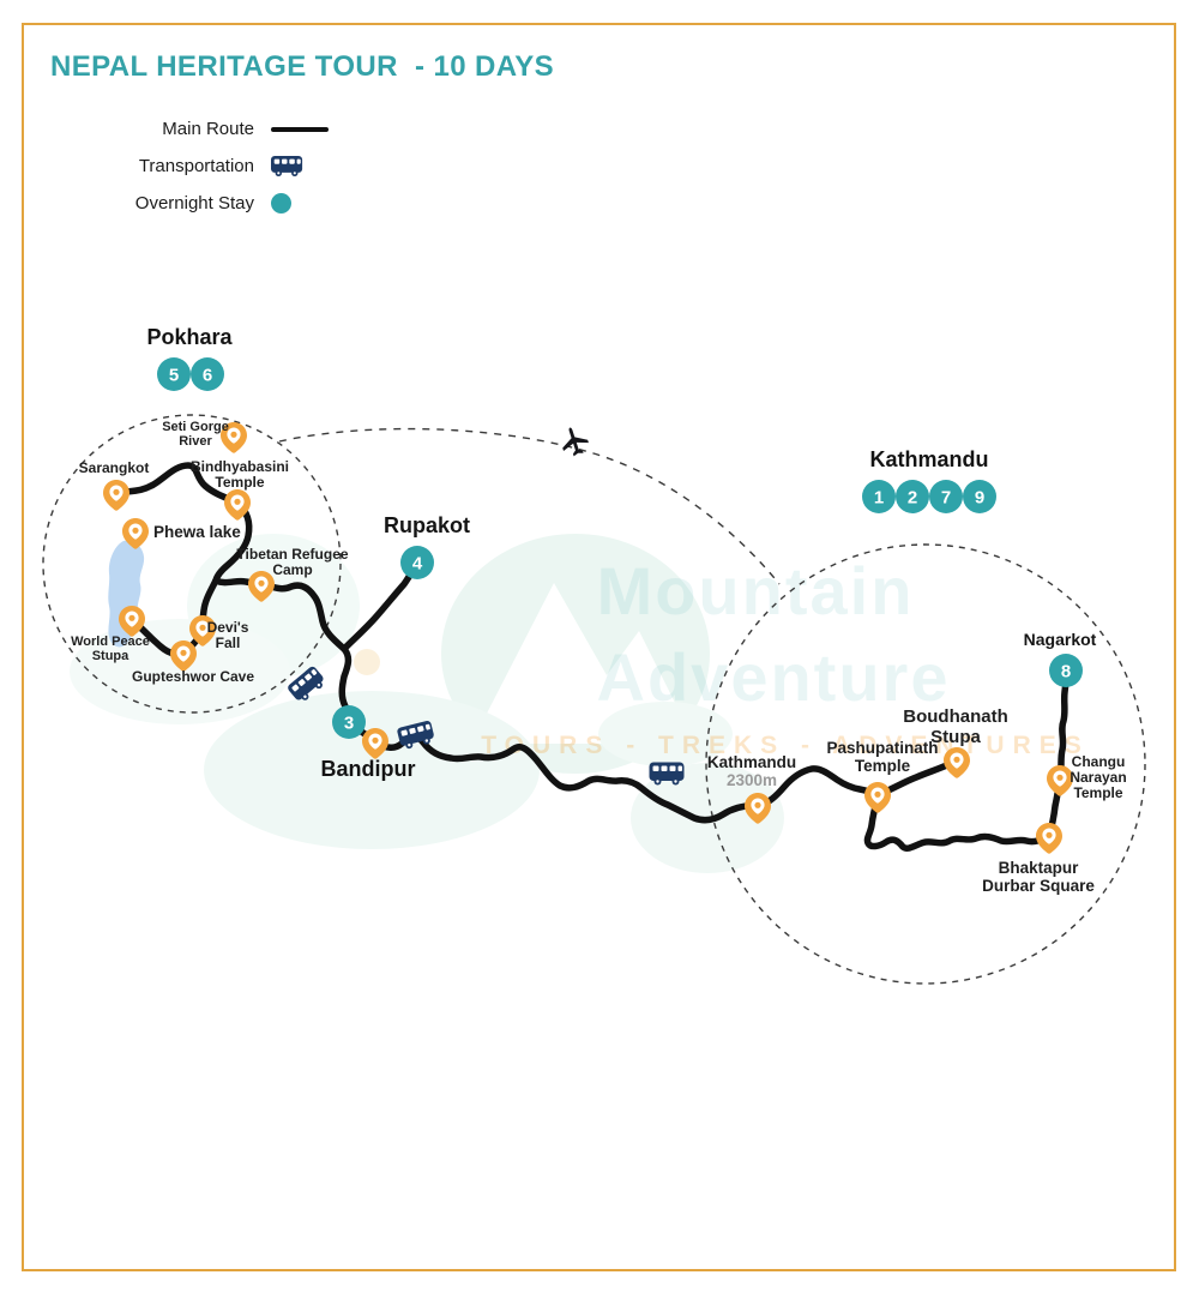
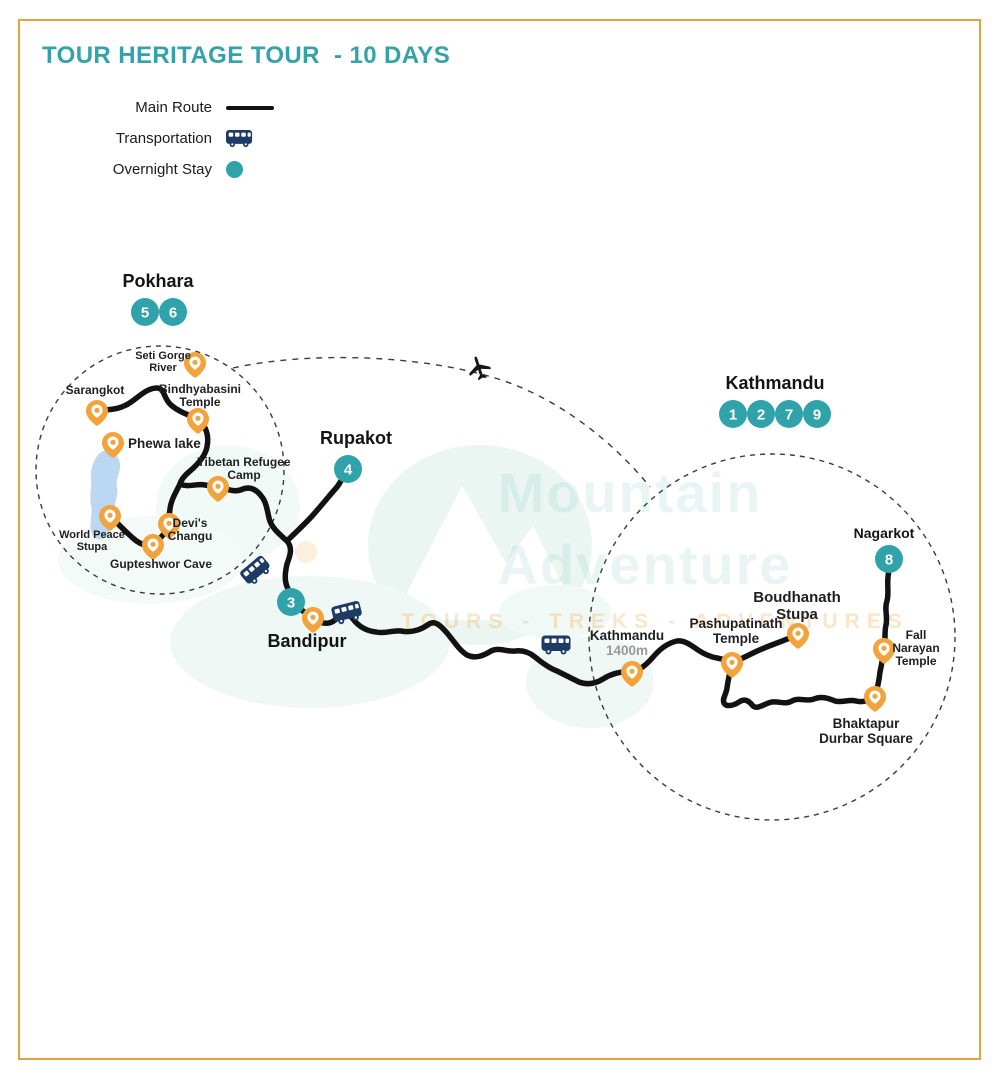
  Mountain
  Adventure
  TURS - TREKS - ADVENTURES
  5
  6
  4
  3
  1
  2
  7
  9
  8
  Seti Gorge
  River
  Sarangkot
  Bindhyabasini
  Temple
  Phewa lake
  Tibetan Refugee
  Camp
  Devi's
- Fall
+ Changu
  World Peace
  Stupa
  Gupteshwor Cave
  Kathmandu
- 2300m
+ 1400m
  Pashupatinath
  Temple
  Boudhanath
  Stupa
- Changu
+ Fall
  Narayan
  Temple
  Bhaktapur
  Durbar Square
  Pokhara
  Rupakot
  Bandipur
  Kathmandu
  Nagarkot
- NEPAL HERITAGE TOUR - 10 DAYS
+ TOUR HERITAGE TOUR - 10 DAYS
  Main Route
  Transportation
  Overnight Stay
